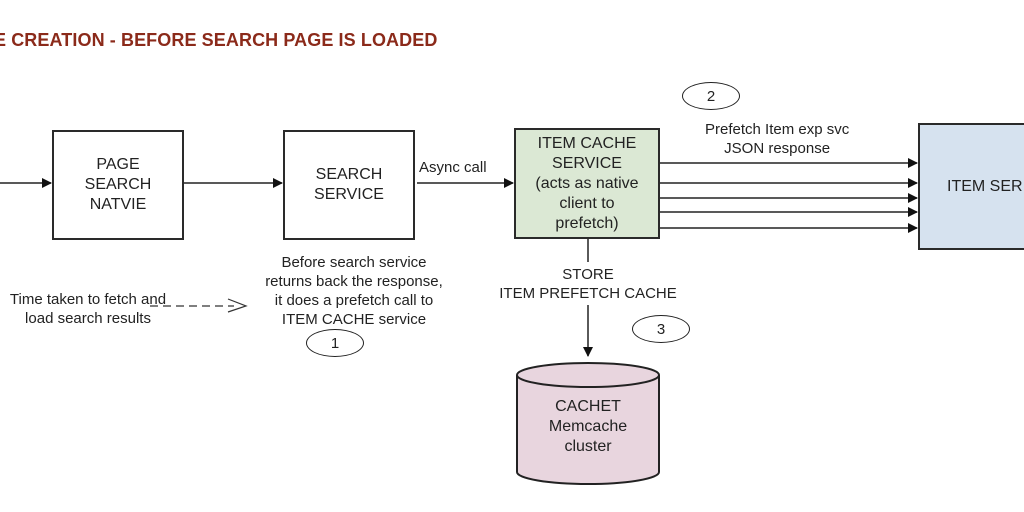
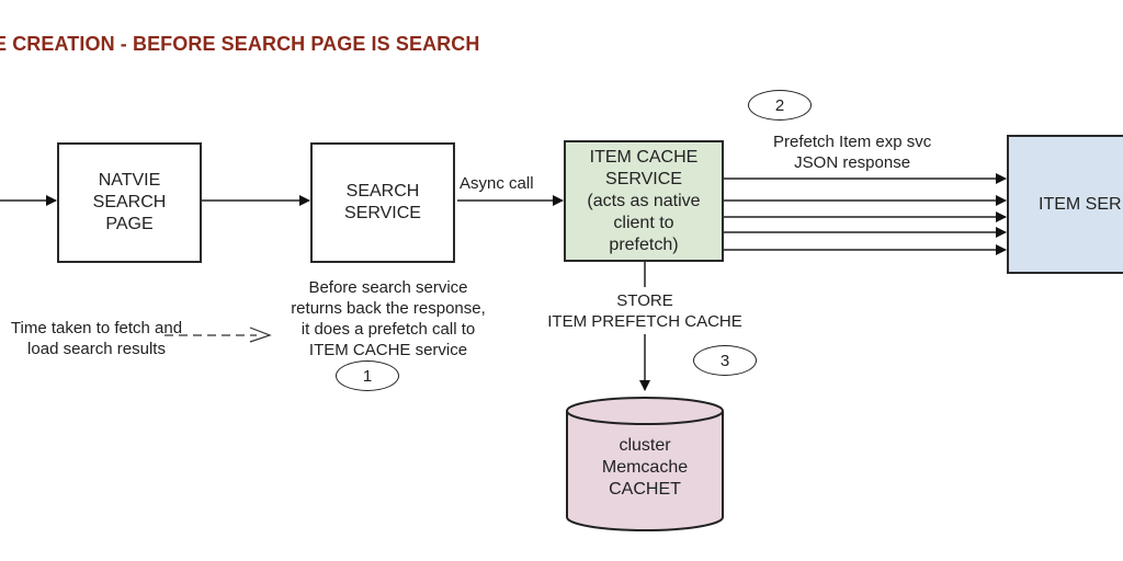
- E CREATION - BEFORE SEARCH PAGE IS LOADED
+ E CREATION - BEFORE SEARCH PAGE IS SEARCH
- PAGE
+ NATVIE
  SEARCH
- NATVIE
+ PAGE
  SEARCH
  SERVICE
  ITEM CACHE
  SERVICE
  (acts as native
  client to
  prefetch)
  ITEM SER
  Async call
  Prefetch Item exp svc
  JSON response
  STORE
  ITEM PREFETCH CACHE
  Time taken to fetch and
  load search results
  Before search service
  returns back the response,
  it does a prefetch call to
  ITEM CACHE service
  1
  2
  3
- CACHET
+ cluster
  Memcache
- cluster
+ CACHET
